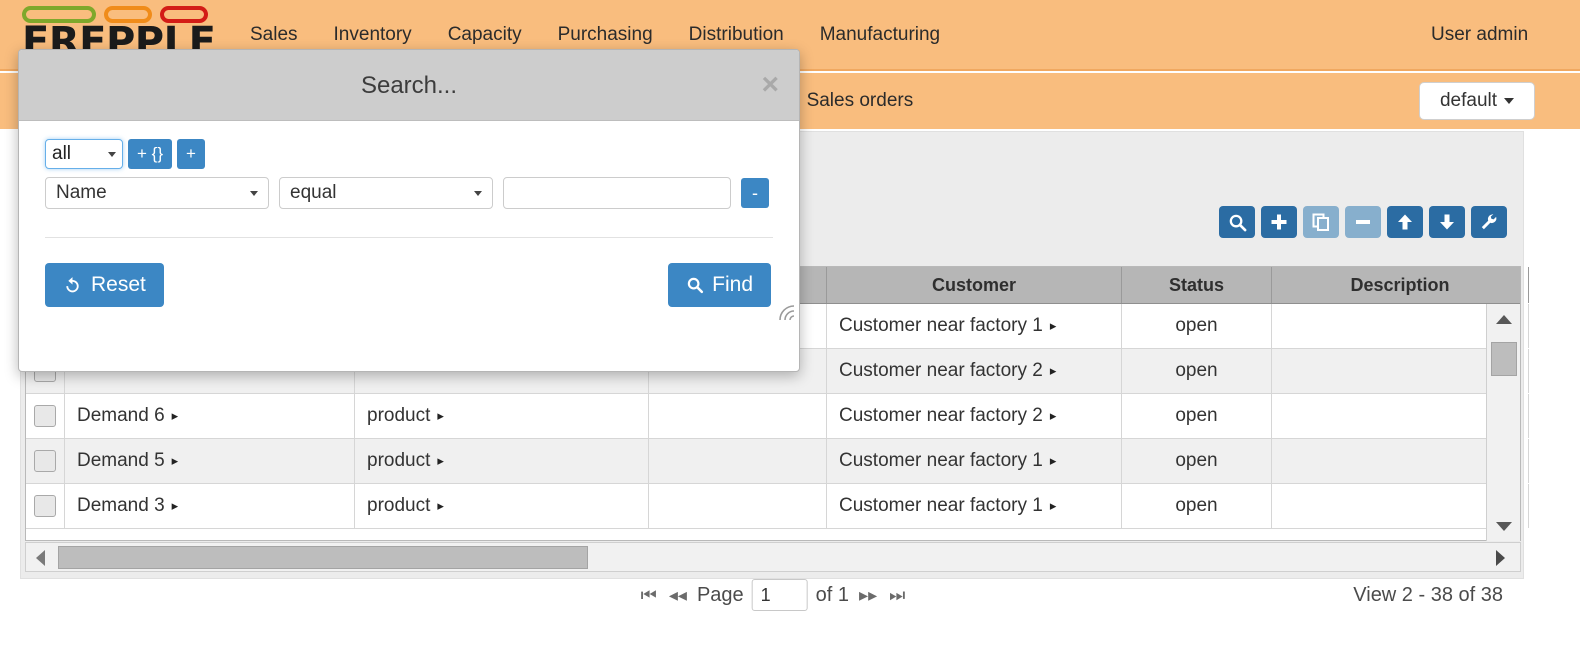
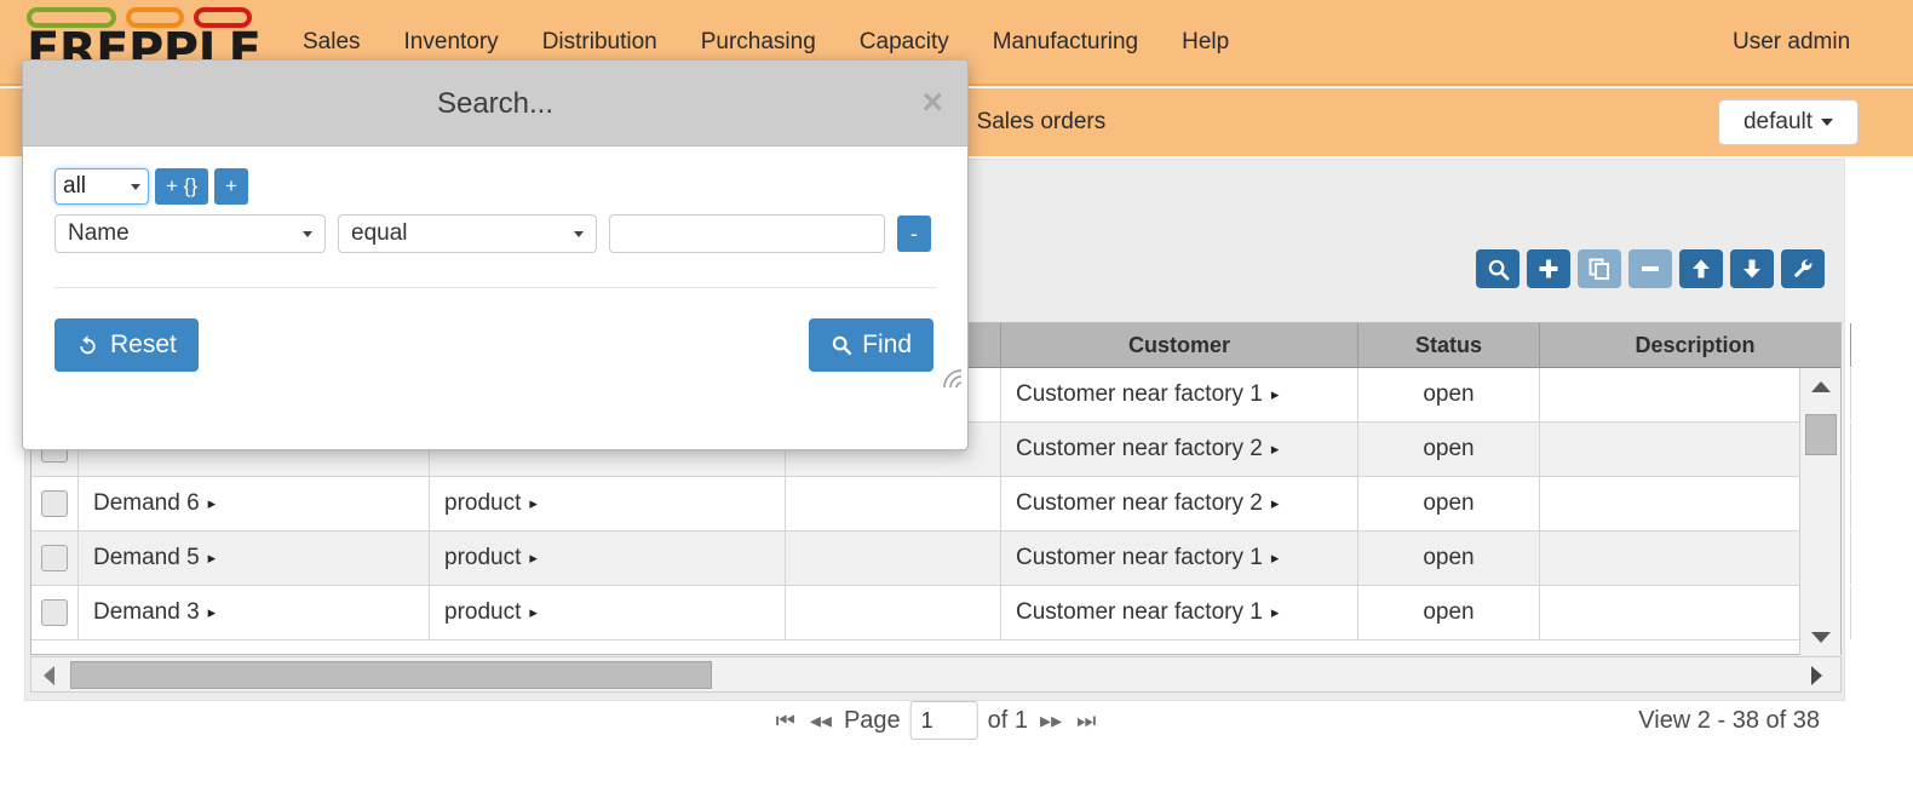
  FREPPLE
  Sales
  Inventory
- Capacity
+ Distribution
  Purchasing
- Distribution
+ Capacity
  Manufacturing
+ Help
  User admin
  default
  Customer
  Status
  Description
  Customer near factory 1
  ▸
  open
  Customer near factory 2
  ▸
  open
  Demand 6
  ▸
  product
  ▸
  Customer near factory 2
  ▸
  open
  Demand 5
  ▸
  product
  ▸
  Customer near factory 1
  ▸
  open
  Demand 3
  ▸
  product
  ▸
  Customer near factory 1
  ▸
  open
  ⏮
  ◂◂
  Page
  1
  of 1
  ▸▸
  ⏭
  View 2 - 38 of 38
  Search...
  ×
  all
  + {}
  +
  Name
  equal
  -
  Reset
  Find
